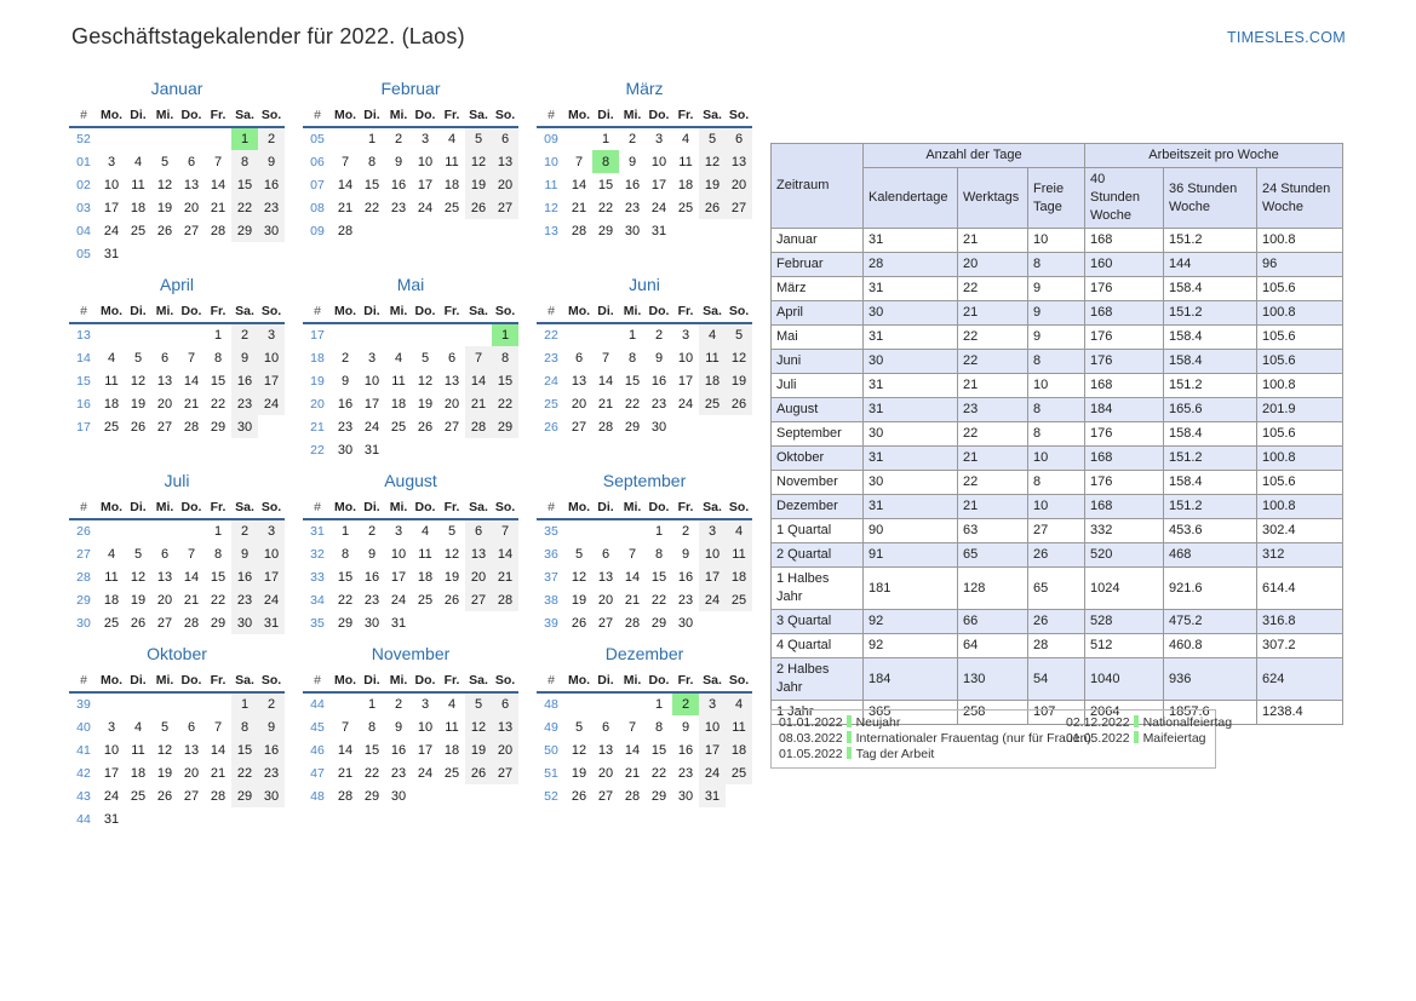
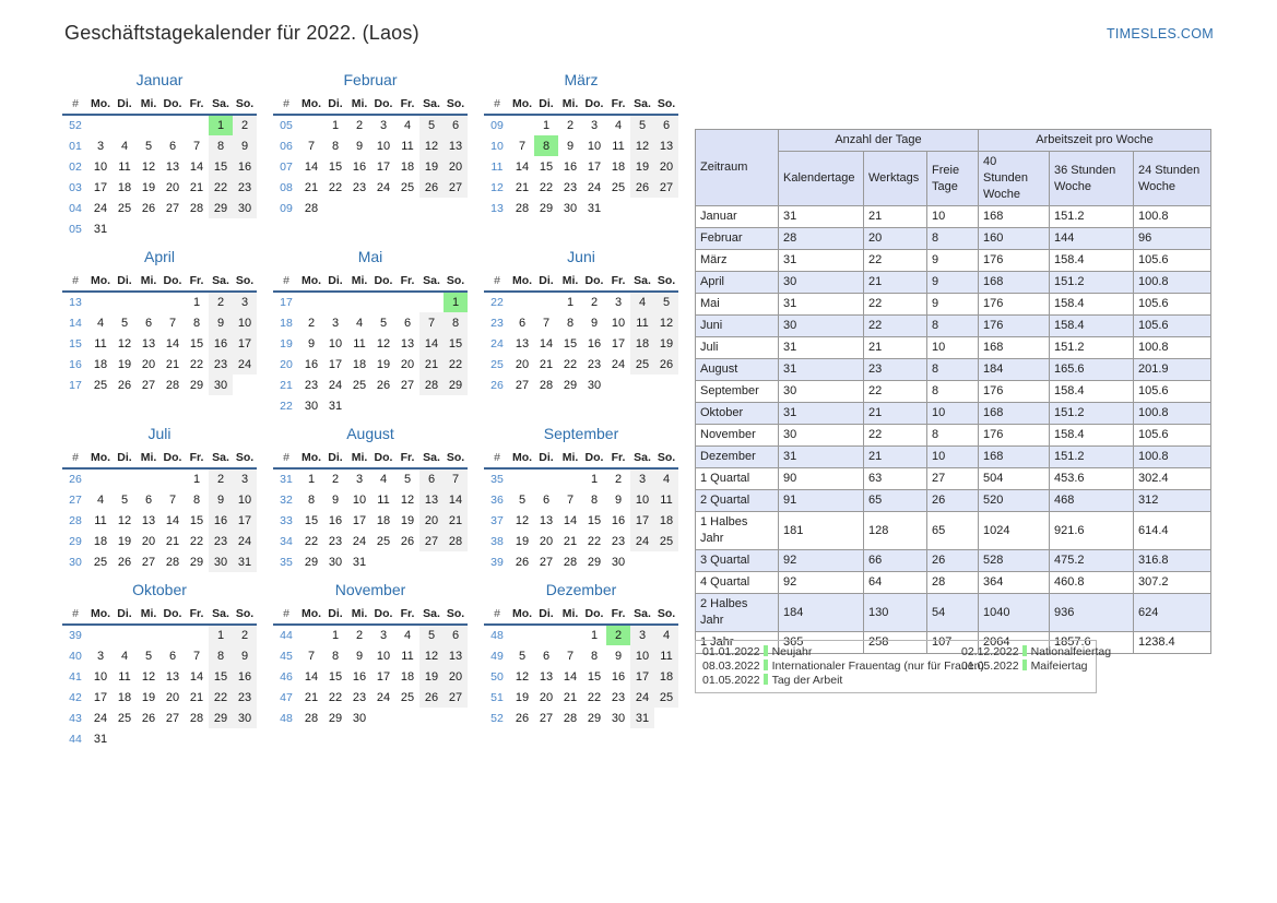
  Geschäftstagekalender für 2022. (Laos)
  TIMESLES.COM
  Januar
  #	Mo.	Di.	Mi.	Do.	Fr.	Sa.	So.
  52						1	2
  01	3	4	5	6	7	8	9
  02	10	11	12	13	14	15	16
  03	17	18	19	20	21	22	23
  04	24	25	26	27	28	29	30
  05	31
  Februar
  #	Mo.	Di.	Mi.	Do.	Fr.	Sa.	So.
  05		1	2	3	4	5	6
  06	7	8	9	10	11	12	13
  07	14	15	16	17	18	19	20
  08	21	22	23	24	25	26	27
  09	28
  März
  #	Mo.	Di.	Mi.	Do.	Fr.	Sa.	So.
  09		1	2	3	4	5	6
  10	7	8	9	10	11	12	13
  11	14	15	16	17	18	19	20
  12	21	22	23	24	25	26	27
  13	28	29	30	31
  April
  #	Mo.	Di.	Mi.	Do.	Fr.	Sa.	So.
  13					1	2	3
  14	4	5	6	7	8	9	10
  15	11	12	13	14	15	16	17
  16	18	19	20	21	22	23	24
  17	25	26	27	28	29	30
  Mai
  #	Mo.	Di.	Mi.	Do.	Fr.	Sa.	So.
  17							1
  18	2	3	4	5	6	7	8
  19	9	10	11	12	13	14	15
  20	16	17	18	19	20	21	22
  21	23	24	25	26	27	28	29
  22	30	31
  Juni
  #	Mo.	Di.	Mi.	Do.	Fr.	Sa.	So.
  22			1	2	3	4	5
  23	6	7	8	9	10	11	12
  24	13	14	15	16	17	18	19
  25	20	21	22	23	24	25	26
  26	27	28	29	30
  Juli
  #	Mo.	Di.	Mi.	Do.	Fr.	Sa.	So.
  26					1	2	3
  27	4	5	6	7	8	9	10
  28	11	12	13	14	15	16	17
  29	18	19	20	21	22	23	24
  30	25	26	27	28	29	30	31
  August
  #	Mo.	Di.	Mi.	Do.	Fr.	Sa.	So.
  31	1	2	3	4	5	6	7
  32	8	9	10	11	12	13	14
  33	15	16	17	18	19	20	21
  34	22	23	24	25	26	27	28
  35	29	30	31
  September
  #	Mo.	Di.	Mi.	Do.	Fr.	Sa.	So.
  35				1	2	3	4
  36	5	6	7	8	9	10	11
  37	12	13	14	15	16	17	18
  38	19	20	21	22	23	24	25
  39	26	27	28	29	30
  Oktober
  #	Mo.	Di.	Mi.	Do.	Fr.	Sa.	So.
  39						1	2
  40	3	4	5	6	7	8	9
  41	10	11	12	13	14	15	16
  42	17	18	19	20	21	22	23
  43	24	25	26	27	28	29	30
  44	31
  November
  #	Mo.	Di.	Mi.	Do.	Fr.	Sa.	So.
  44		1	2	3	4	5	6
  45	7	8	9	10	11	12	13
  46	14	15	16	17	18	19	20
  47	21	22	23	24	25	26	27
  48	28	29	30
  Dezember
  #	Mo.	Di.	Mi.	Do.	Fr.	Sa.	So.
  48				1	2	3	4
  49	5	6	7	8	9	10	11
  50	12	13	14	15	16	17	18
  51	19	20	21	22	23	24	25
  52	26	27	28	29	30	31
  Zeitraum	Anzahl der Tage	Arbeitszeit pro Woche
  Kalendertage	Werktags	Freie Tage	40 Stunden Woche	36 Stunden Woche	24 Stunden Woche
  Januar	31	21	10	168	151.2	100.8
  Februar	28	20	8	160	144	96
  März	31	22	9	176	158.4	105.6
  April	30	21	9	168	151.2	100.8
  Mai	31	22	9	176	158.4	105.6
  Juni	30	22	8	176	158.4	105.6
  Juli	31	21	10	168	151.2	100.8
  August	31	23	8	184	165.6	201.9
  September	30	22	8	176	158.4	105.6
  Oktober	31	21	10	168	151.2	100.8
  November	30	22	8	176	158.4	105.6
  Dezember	31	21	10	168	151.2	100.8
- 1 Quartal	90	63	27	332	453.6	302.4
+ 1 Quartal	90	63	27	504	453.6	302.4
  2 Quartal	91	65	26	520	468	312
  1 Halbes Jahr	181	128	65	1024	921.6	614.4
  3 Quartal	92	66	26	528	475.2	316.8
- 4 Quartal	92	64	28	512	460.8	307.2
+ 4 Quartal	92	64	28	364	460.8	307.2
  2 Halbes Jahr	184	130	54	1040	936	624
  1 Jahr	365	258	107	2064	1857.6	1238.4
  01.01.2022 Neujahr
  02.12.2022 Nationalfeiertag
  08.03.2022 Internationaler Frauentag (nur für Frauen)
  01.05.2022 Maifeiertag
  01.05.2022 Tag der Arbeit
